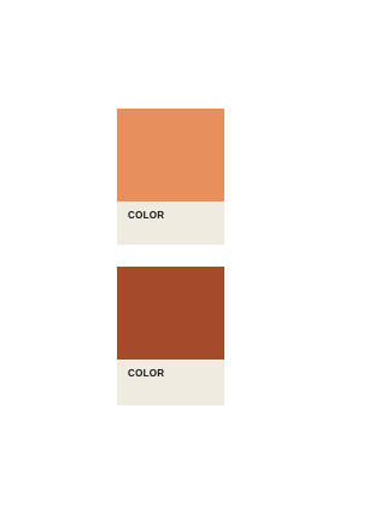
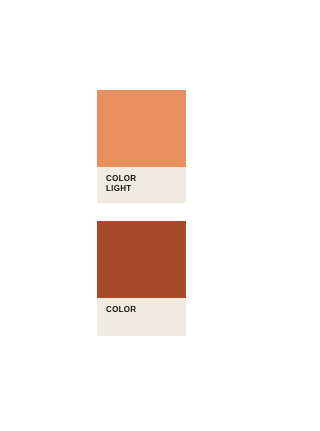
  COLOR
+ LIGHT
  COLOR
